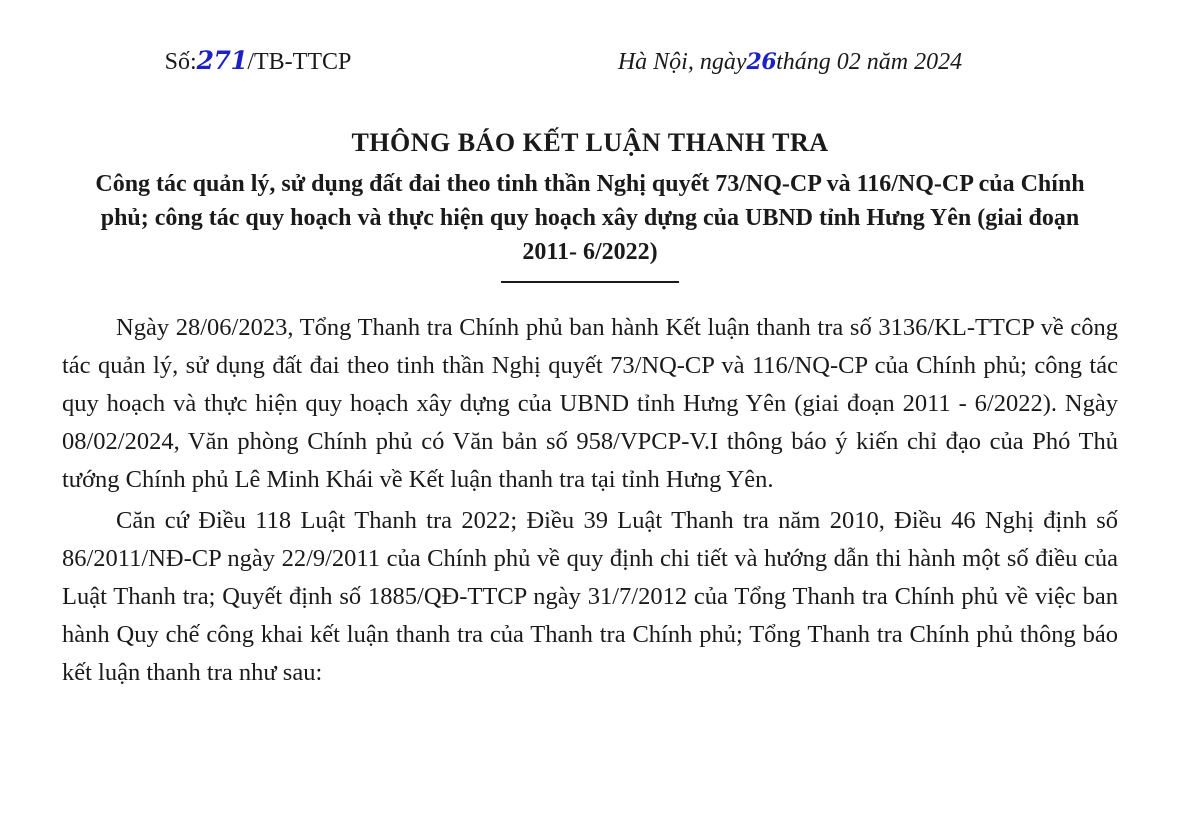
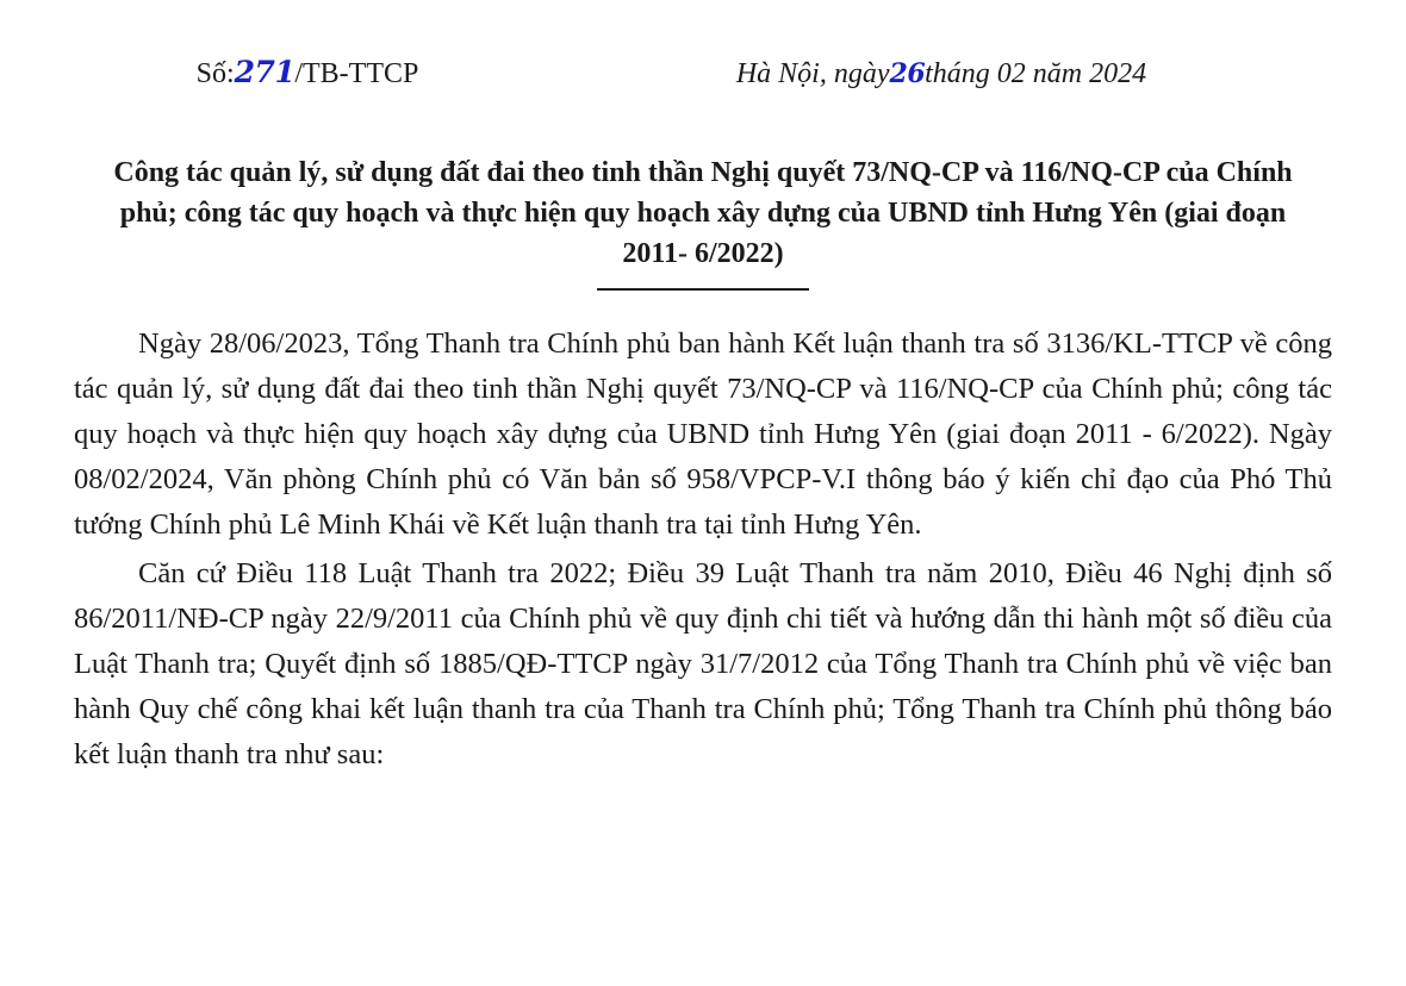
  Số:271/TB-TTCP
  Hà Nội, ngày26tháng 02 năm 2024
- THÔNG BÁO KẾT LUẬN THANH TRA
  Công tác quản lý, sử dụng đất đai theo tinh thần Nghị quyết 73/NQ-CP và 116/NQ-CP của Chính phủ; công tác quy hoạch và thực hiện quy hoạch xây dựng của UBND tỉnh Hưng Yên (giai đoạn 2011- 6/2022)
  Ngày 28/06/2023, Tổng Thanh tra Chính phủ ban hành Kết luận thanh tra số 3136/KL-TTCP về công tác quản lý, sử dụng đất đai theo tinh thần Nghị quyết 73/NQ-CP và 116/NQ-CP của Chính phủ; công tác quy hoạch và thực hiện quy hoạch xây dựng của UBND tỉnh Hưng Yên (giai đoạn 2011 - 6/2022). Ngày 08/02/2024, Văn phòng Chính phủ có Văn bản số 958/VPCP-V.I thông báo ý kiến chỉ đạo của Phó Thủ tướng Chính phủ Lê Minh Khái về Kết luận thanh tra tại tỉnh Hưng Yên.
  Căn cứ Điều 118 Luật Thanh tra 2022; Điều 39 Luật Thanh tra năm 2010, Điều 46 Nghị định số 86/2011/NĐ-CP ngày 22/9/2011 của Chính phủ về quy định chi tiết và hướng dẫn thi hành một số điều của Luật Thanh tra; Quyết định số 1885/QĐ-TTCP ngày 31/7/2012 của Tổng Thanh tra Chính phủ về việc ban hành Quy chế công khai kết luận thanh tra của Thanh tra Chính phủ; Tổng Thanh tra Chính phủ thông báo kết luận thanh tra như sau:
